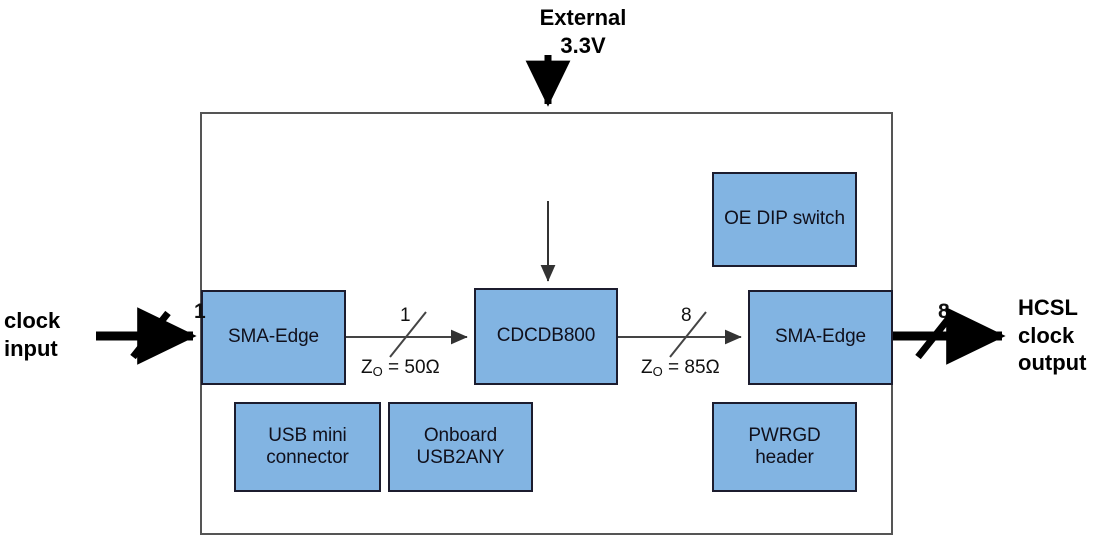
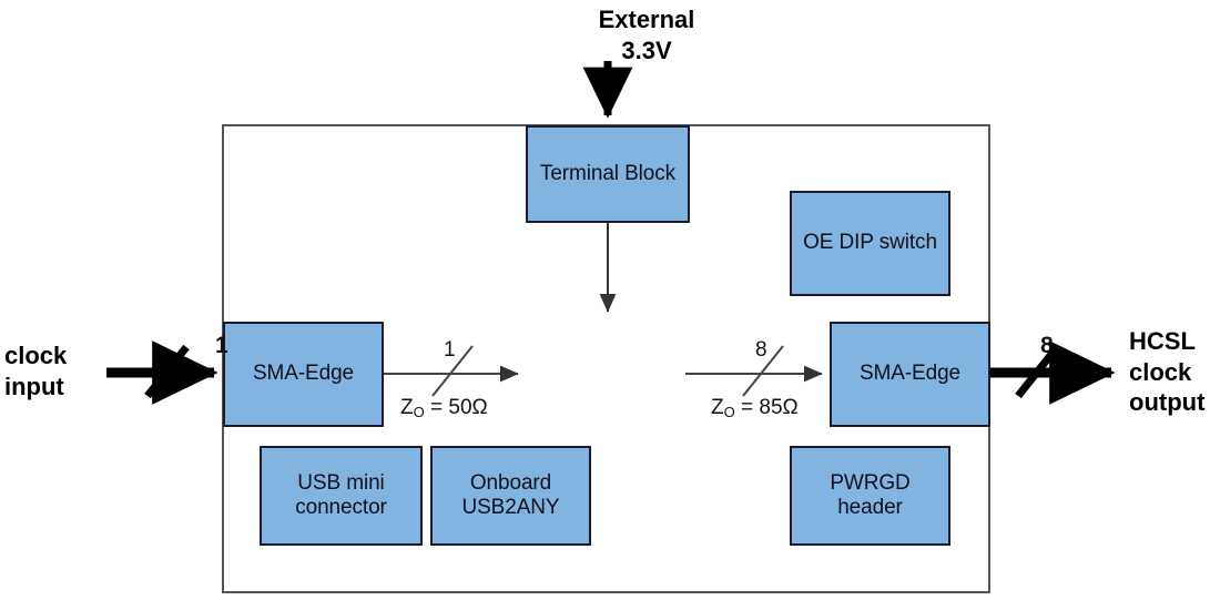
  External
  3.3V
  clock
  input
  HCSL
  clock
  output
+ Terminal Block
  OE DIP switch
  SMA-Edge
- CDCDB800
  SMA-Edge
  USB mini
  connector
  Onboard
  USB2ANY
  PWRGD
  header
  1
  1
  ZO = 50Ω
  8
  ZO = 85Ω
  8
